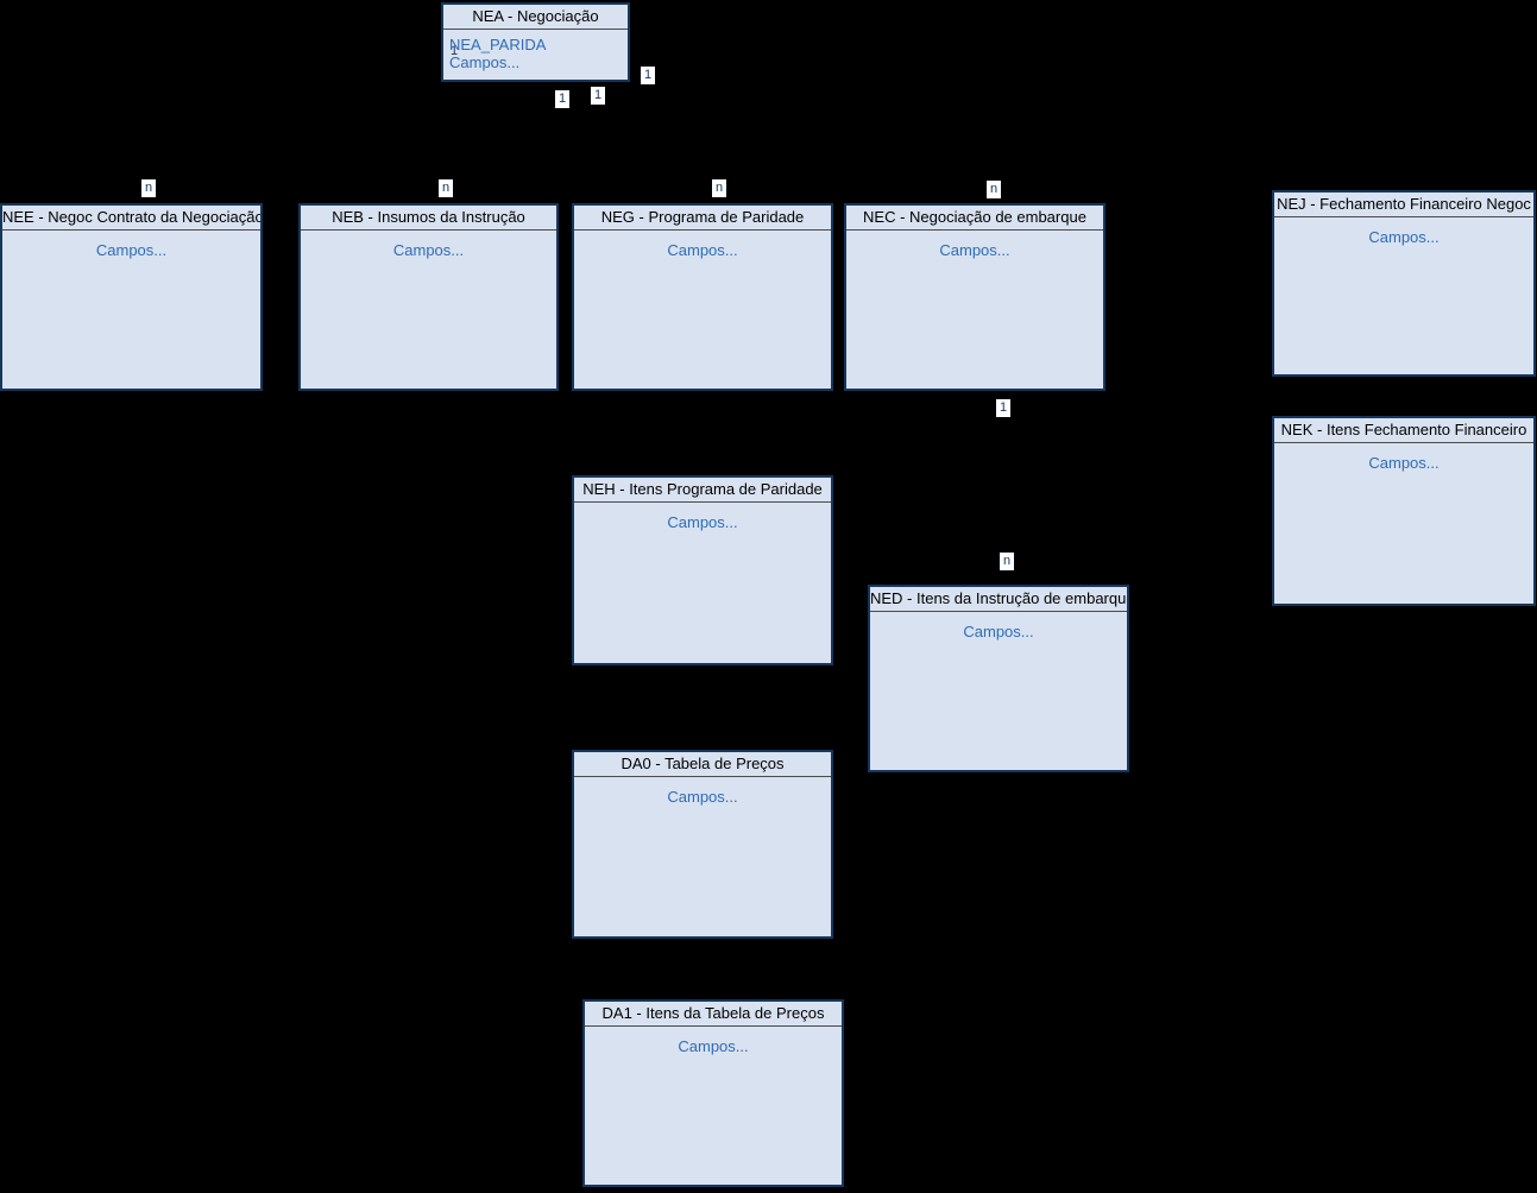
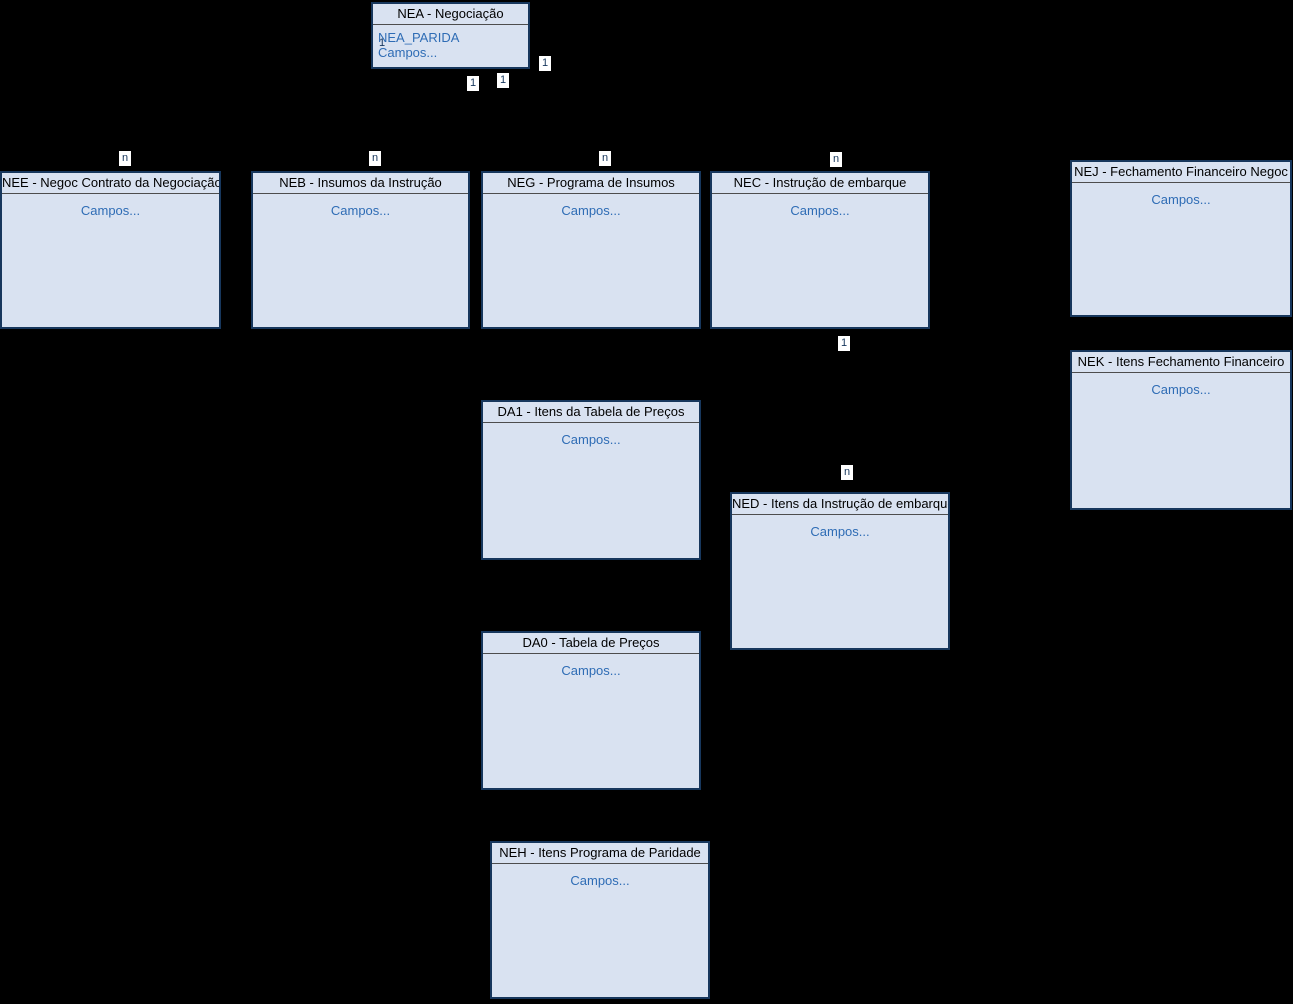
  NEA - Negociação
  NEA_PARIDA
  Campos...
  NEE - Negoc Contrato da Negociação
  Campos...
  NEB - Insumos da Instrução
  Campos...
- NEG - Programa de Paridade
+ NEG - Programa de Insumos
  Campos...
- NEC - Negociação de embarque
+ NEC - Instrução de embarque
  Campos...
  NEJ - Fechamento Financeiro Negoc
  Campos...
  NEK - Itens Fechamento Financeiro
  Campos...
- NEH - Itens Programa de Paridade
+ DA1 - Itens da Tabela de Preços
  Campos...
  NED - Itens da Instrução de embarqu
  Campos...
  DA0 - Tabela de Preços
  Campos...
- DA1 - Itens da Tabela de Preços
+ NEH - Itens Programa de Paridade
  Campos...
  1
  1
  1
  1
  n
  n
  n
  n
  1
  n
